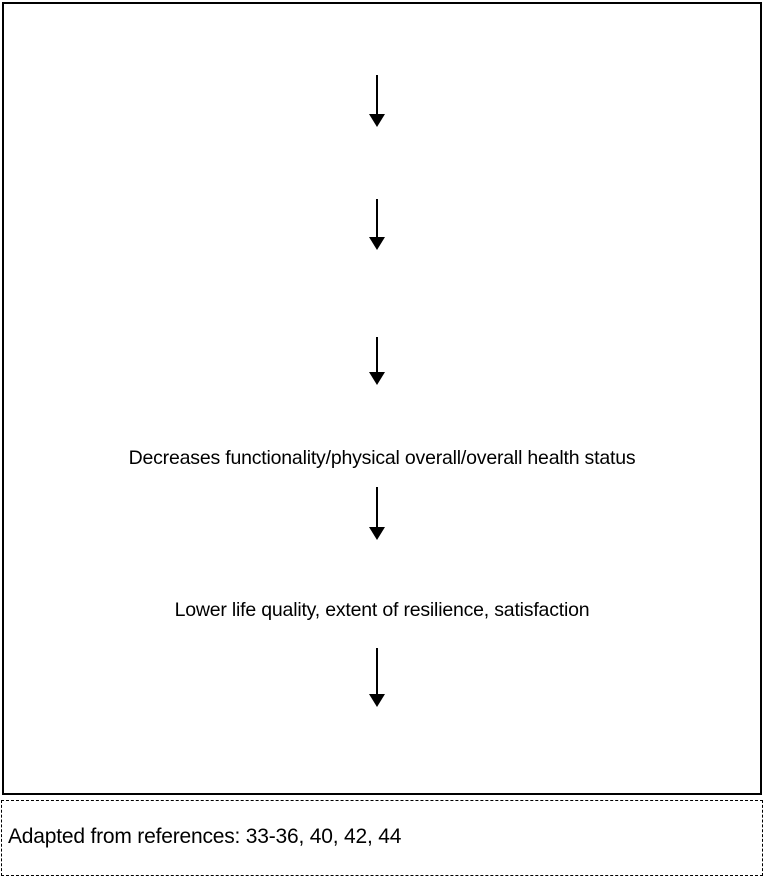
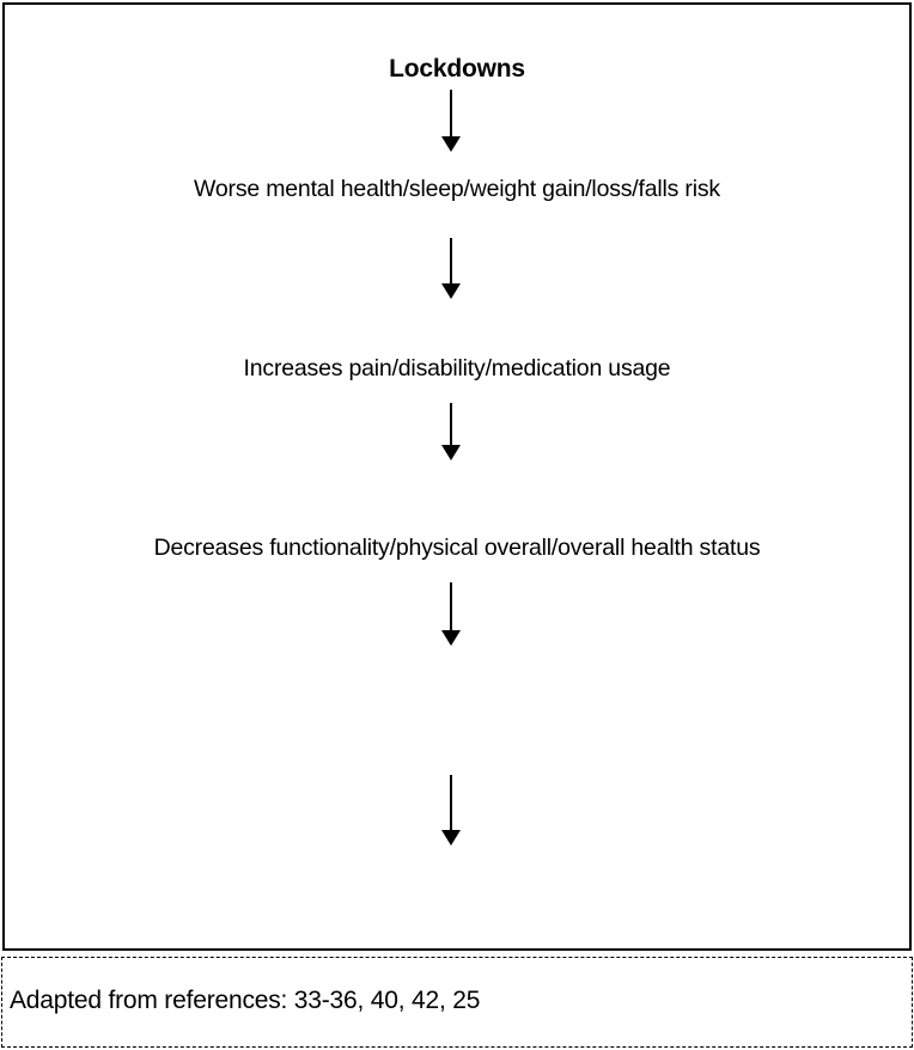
+ Lockdowns
+ Worse mental health/sleep/weight gain/loss/falls risk
+ Increases pain/disability/medication usage
  Decreases functionality/physical overall/overall health status
- Lower life quality, extent of resilience, satisfaction
- Adapted from references: 33-36, 40, 42, 44
+ Adapted from references: 33-36, 40, 42, 25
